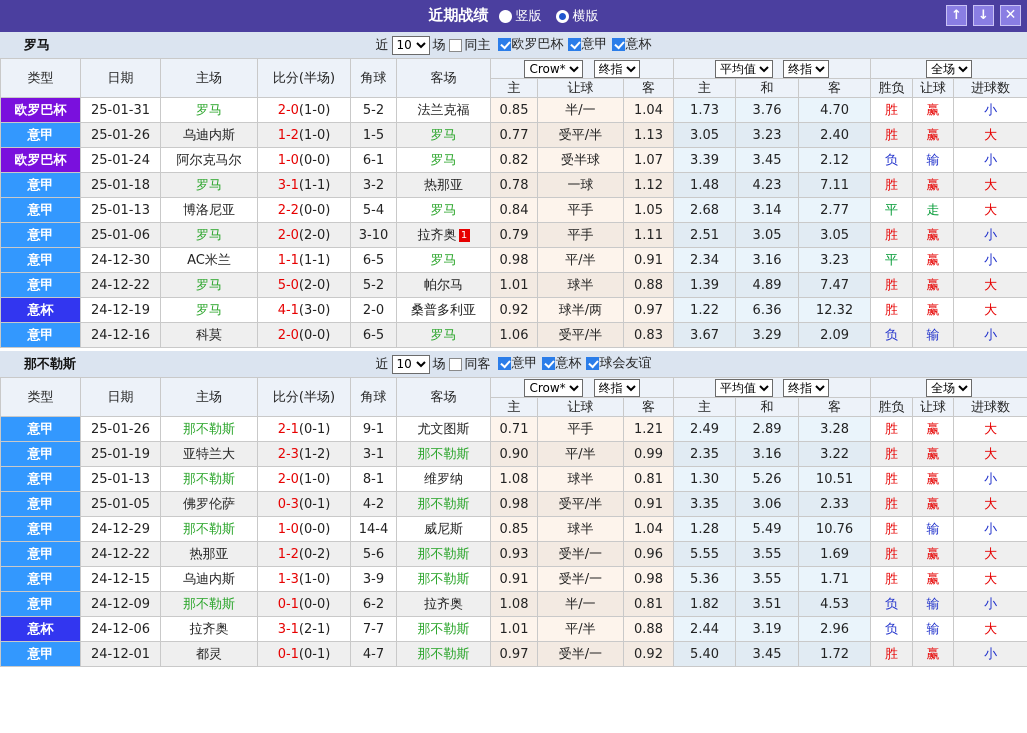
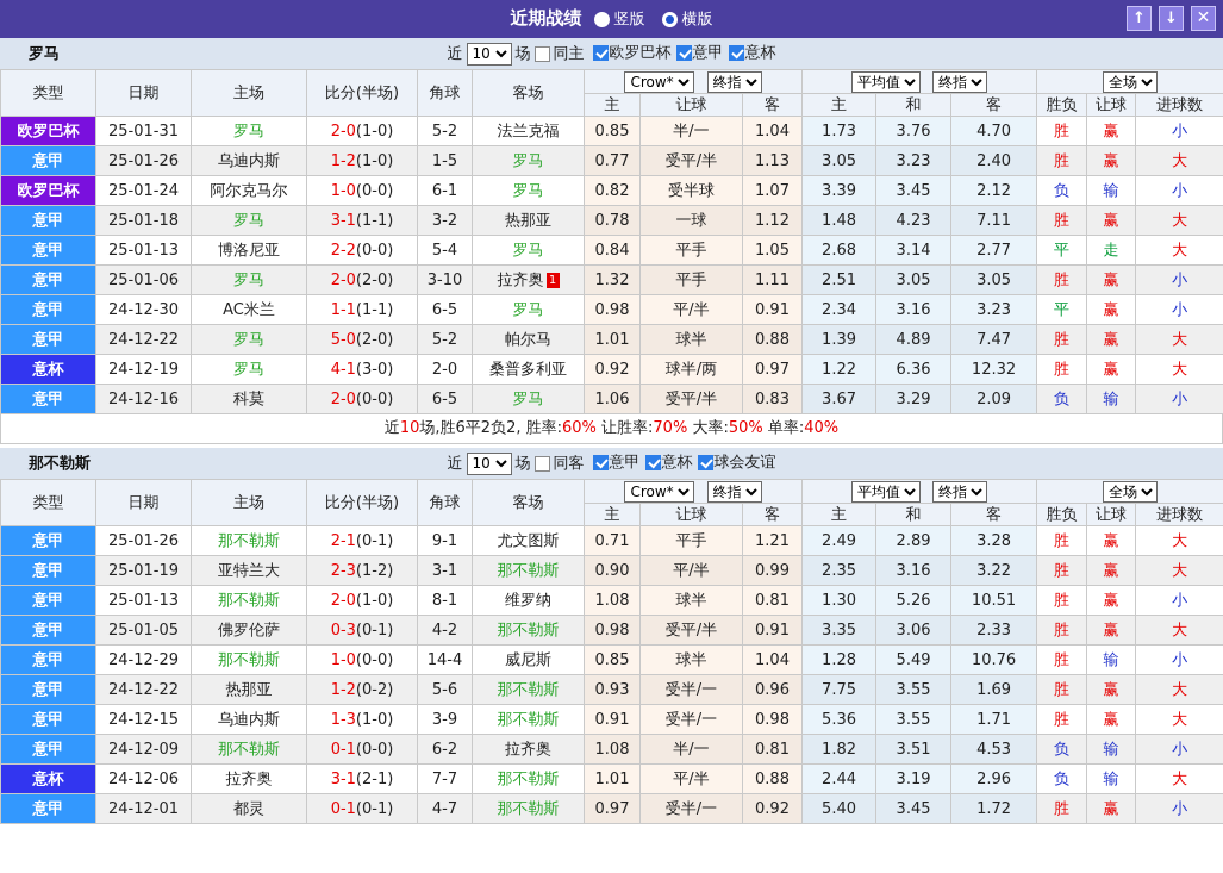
  近期战绩
  竖版
  横版
  ↑
  ↓
  ✕
  罗马
  近
  10
  场
  同主
  欧罗巴杯
  意甲
  意杯
  类型	日期	主场	比分(半场)	角球	客场	Crow* 终指	平均值 终指	全场
  主	让球	客	主	和	客	胜负	让球	进球数
  欧罗巴杯	25-01-31	罗马	2-0(1-0)	5-2	法兰克福	0.85	半/一	1.04	1.73	3.76	4.70	胜	赢	小
  意甲	25-01-26	乌迪内斯	1-2(1-0)	1-5	罗马	0.77	受平/半	1.13	3.05	3.23	2.40	胜	赢	大
  欧罗巴杯	25-01-24	阿尔克马尔	1-0(0-0)	6-1	罗马	0.82	受半球	1.07	3.39	3.45	2.12	负	输	小
  意甲	25-01-18	罗马	3-1(1-1)	3-2	热那亚	0.78	一球	1.12	1.48	4.23	7.11	胜	赢	大
  意甲	25-01-13	博洛尼亚	2-2(0-0)	5-4	罗马	0.84	平手	1.05	2.68	3.14	2.77	平	走	大
- 意甲	25-01-06	罗马	2-0(2-0)	3-10	拉齐奥 1	0.79	平手	1.11	2.51	3.05	3.05	胜	赢	小
+ 意甲	25-01-06	罗马	2-0(2-0)	3-10	拉齐奥 1	1.32	平手	1.11	2.51	3.05	3.05	胜	赢	小
  意甲	24-12-30	AC米兰	1-1(1-1)	6-5	罗马	0.98	平/半	0.91	2.34	3.16	3.23	平	赢	小
  意甲	24-12-22	罗马	5-0(2-0)	5-2	帕尔马	1.01	球半	0.88	1.39	4.89	7.47	胜	赢	大
  意杯	24-12-19	罗马	4-1(3-0)	2-0	桑普多利亚	0.92	球半/两	0.97	1.22	6.36	12.32	胜	赢	大
  意甲	24-12-16	科莫	2-0(0-0)	6-5	罗马	1.06	受平/半	0.83	3.67	3.29	2.09	负	输	小
+ 近10场,胜6平2负2, 胜率:60% 让胜率:70% 大率:50% 单率:40%
  那不勒斯
  近
  10
  场
  同客
  意甲
  意杯
  球会友谊
  类型	日期	主场	比分(半场)	角球	客场	Crow* 终指	平均值 终指	全场
  主	让球	客	主	和	客	胜负	让球	进球数
  意甲	25-01-26	那不勒斯	2-1(0-1)	9-1	尤文图斯	0.71	平手	1.21	2.49	2.89	3.28	胜	赢	大
  意甲	25-01-19	亚特兰大	2-3(1-2)	3-1	那不勒斯	0.90	平/半	0.99	2.35	3.16	3.22	胜	赢	大
  意甲	25-01-13	那不勒斯	2-0(1-0)	8-1	维罗纳	1.08	球半	0.81	1.30	5.26	10.51	胜	赢	小
  意甲	25-01-05	佛罗伦萨	0-3(0-1)	4-2	那不勒斯	0.98	受平/半	0.91	3.35	3.06	2.33	胜	赢	大
  意甲	24-12-29	那不勒斯	1-0(0-0)	14-4	威尼斯	0.85	球半	1.04	1.28	5.49	10.76	胜	输	小
- 意甲	24-12-22	热那亚	1-2(0-2)	5-6	那不勒斯	0.93	受半/一	0.96	5.55	3.55	1.69	胜	赢	大
+ 意甲	24-12-22	热那亚	1-2(0-2)	5-6	那不勒斯	0.93	受半/一	0.96	7.75	3.55	1.69	胜	赢	大
  意甲	24-12-15	乌迪内斯	1-3(1-0)	3-9	那不勒斯	0.91	受半/一	0.98	5.36	3.55	1.71	胜	赢	大
  意甲	24-12-09	那不勒斯	0-1(0-0)	6-2	拉齐奥	1.08	半/一	0.81	1.82	3.51	4.53	负	输	小
  意杯	24-12-06	拉齐奥	3-1(2-1)	7-7	那不勒斯	1.01	平/半	0.88	2.44	3.19	2.96	负	输	大
  意甲	24-12-01	都灵	0-1(0-1)	4-7	那不勒斯	0.97	受半/一	0.92	5.40	3.45	1.72	胜	赢	小
